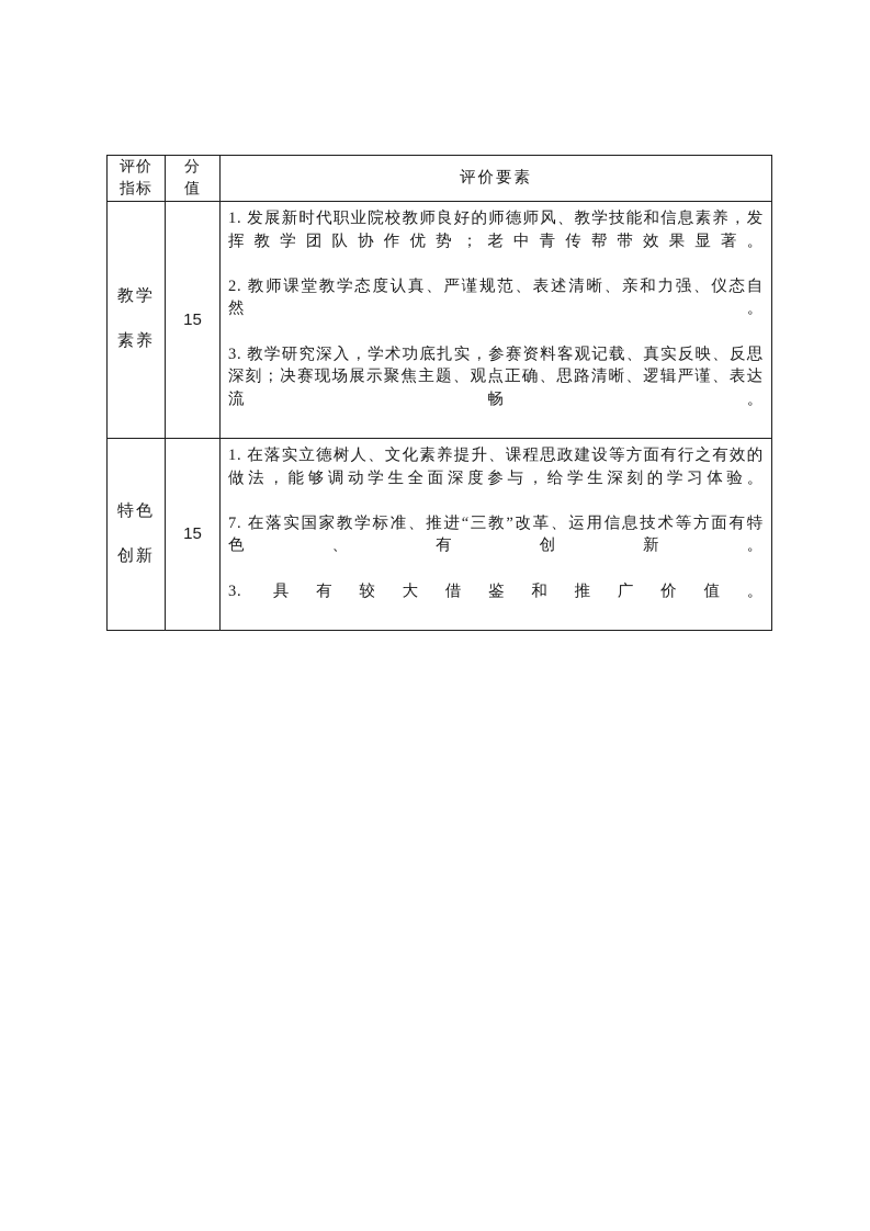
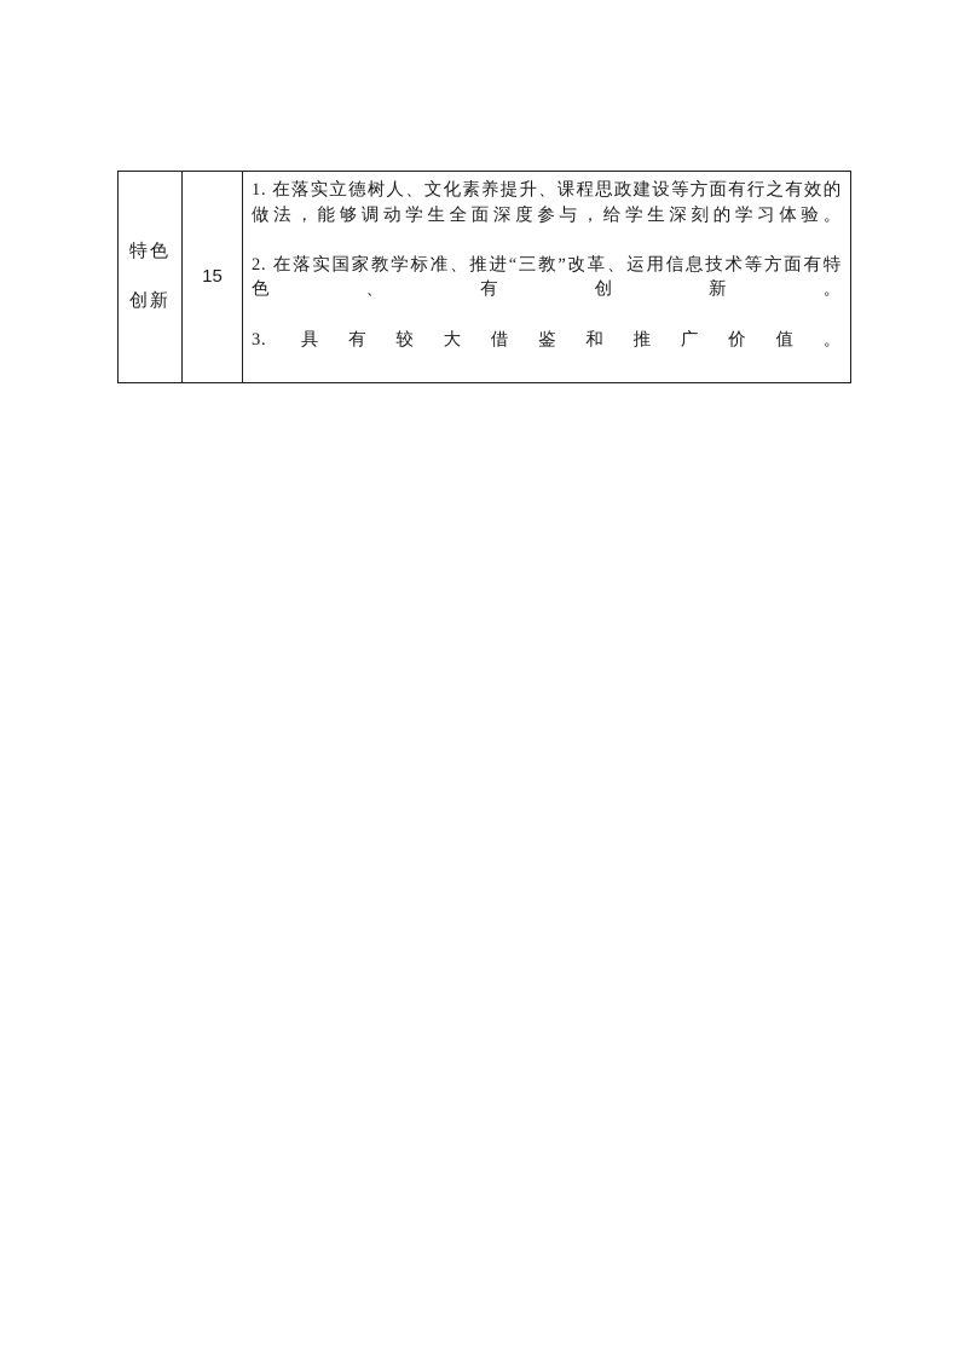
- 评价 指标	分 值	评价要素
- 教学 素养	15	1. 发展新时代职业院校教师良好的师德师风、教学技能和信息素养，发挥教学团队协作优势；老中青传帮带效果显著。 2. 教师课堂教学态度认真、严谨规范、表述清晰、亲和力强、仪态自然。 3. 教学研究深入，学术功底扎实，参赛资料客观记载、真实反映、反思深刻；决赛现场展示聚焦主题、观点正确、思路清晰、逻辑严谨、表达流畅。
- 特色 创新	15	1. 在落实立德树人、文化素养提升、课程思政建设等方面有行之有效的做法，能够调动学生全面深度参与，给学生深刻的学习体验。 7. 在落实国家教学标准、推进“三教”改革、运用信息技术等方面有特色、有创新。 3. 具有较大借鉴和推广价值。
+ 特色 创新	15	1. 在落实立德树人、文化素养提升、课程思政建设等方面有行之有效的做法，能够调动学生全面深度参与，给学生深刻的学习体验。 2. 在落实国家教学标准、推进“三教”改革、运用信息技术等方面有特色、有创新。 3. 具有较大借鉴和推广价值。
